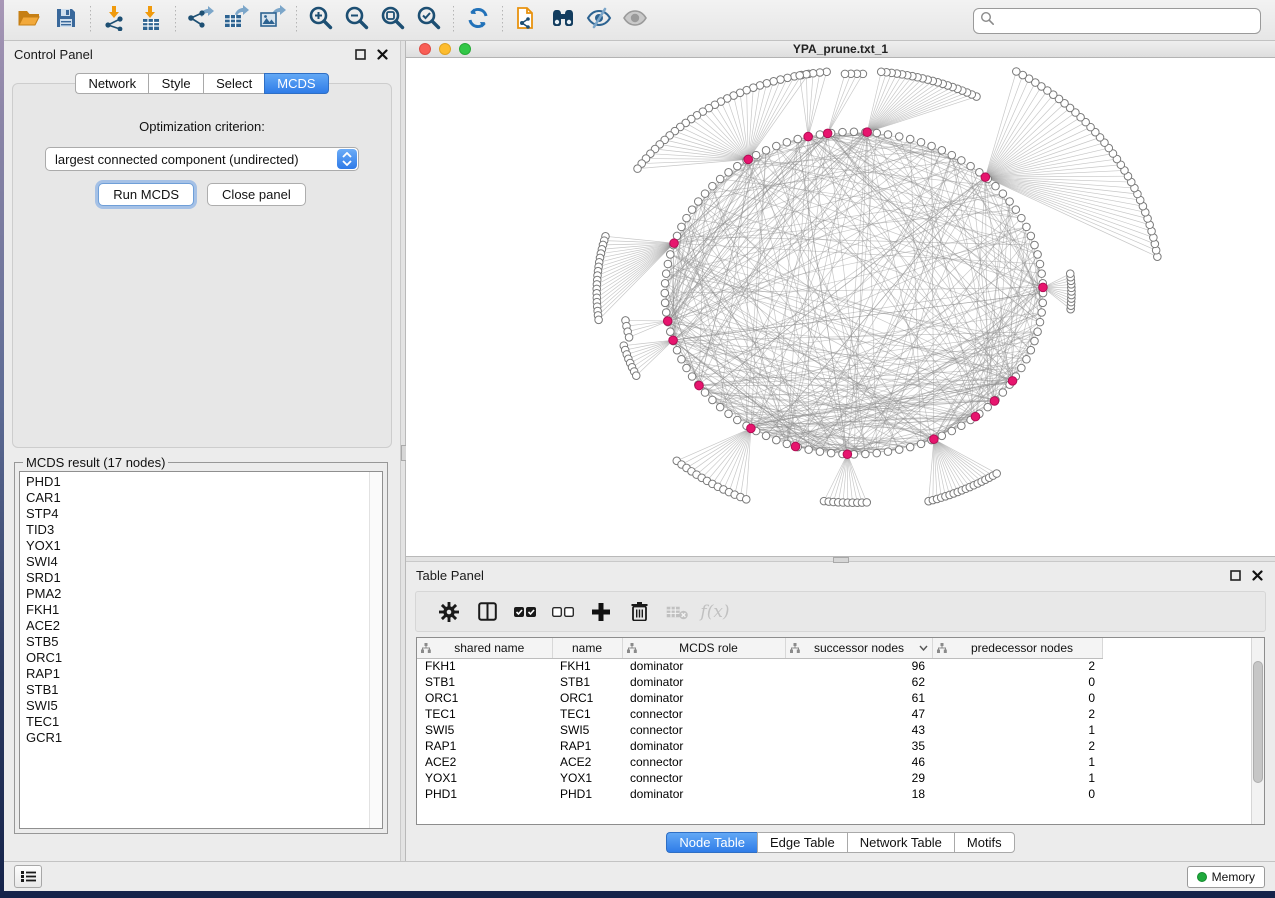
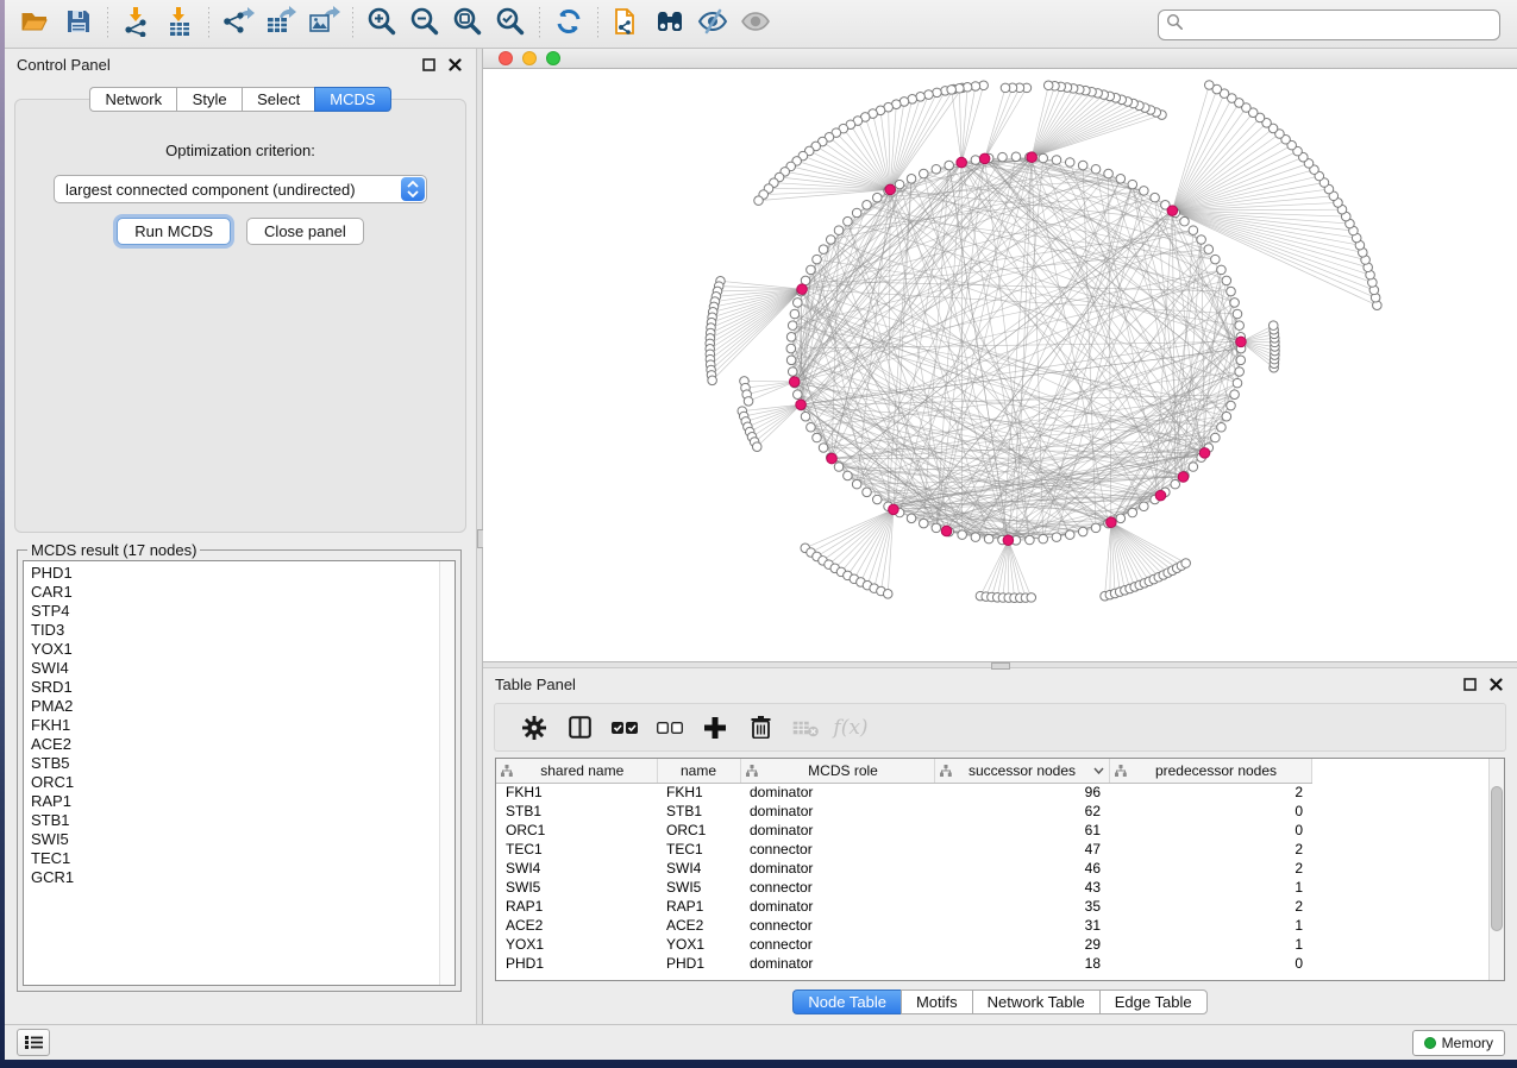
  Control Panel
  Network
  Style
  Select
  MCDS
  Optimization criterion:
  largest connected component (undirected)
  Run MCDS
  Close panel
  MCDS result (17 nodes)
  PHD1
  CAR1
  STP4
  TID3
  YOX1
  SWI4
  SRD1
  PMA2
  FKH1
  ACE2
  STB5
  ORC1
  RAP1
  STB1
  SWI5
  TEC1
  GCR1
- YPA_prune.txt_1
  Table Panel
  f(x)
  shared name	name	MCDS role	successor nodes	predecessor nodes
  FKH1	FKH1	dominator	96	2
  STB1	STB1	dominator	62	0
  ORC1	ORC1	dominator	61	0
  TEC1	TEC1	connector	47	2
+ SWI4	SWI4	dominator	46	2
  SWI5	SWI5	connector	43	1
  RAP1	RAP1	dominator	35	2
- ACE2	ACE2	connector	46	1
+ ACE2	ACE2	connector	31	1
  YOX1	YOX1	connector	29	1
  PHD1	PHD1	dominator	18	0
  Node Table
- Edge Table
+ Motifs
  Network Table
- Motifs
+ Edge Table
  Memory
